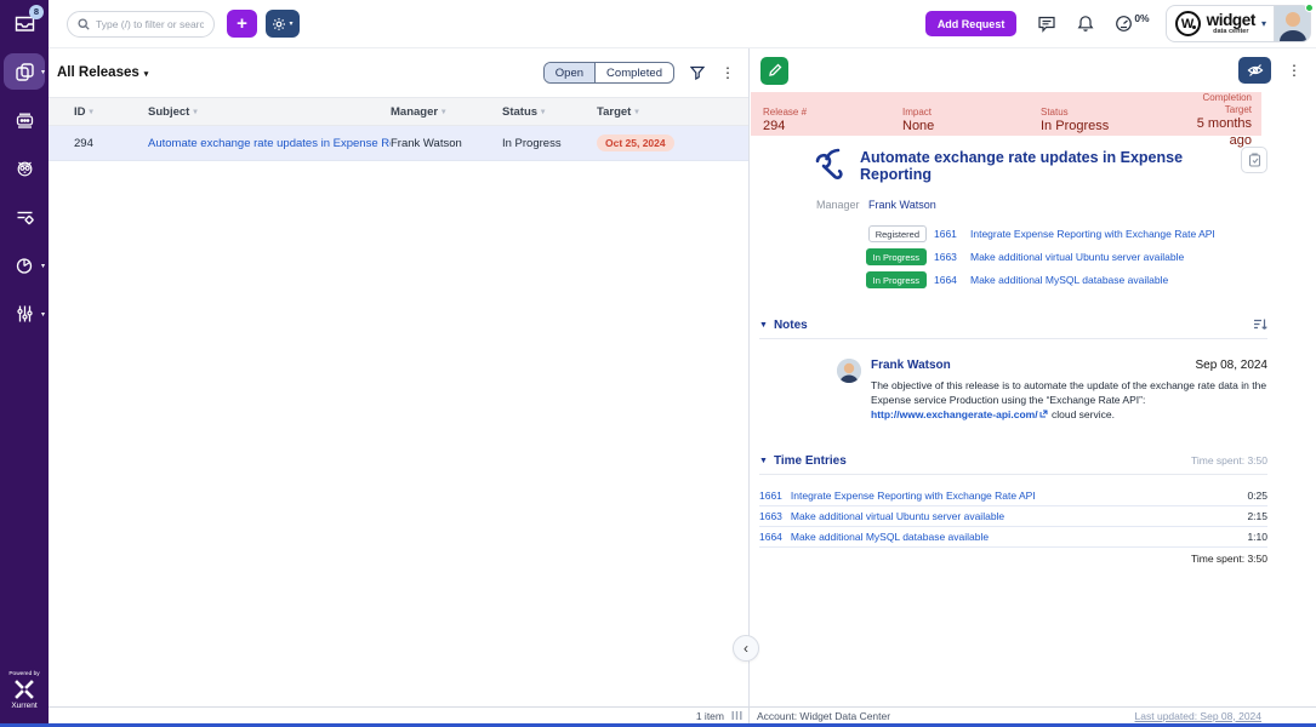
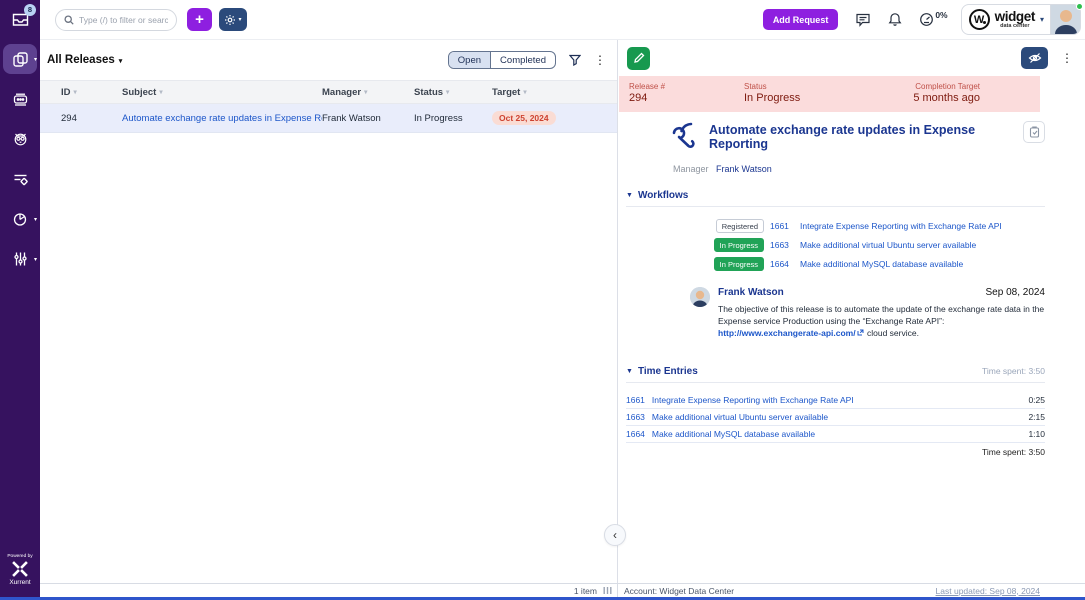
  8
  Type (/) to filter or searc
  +
  Add Request
  0%
  W
  widget
  ▾
  All Releases
  Open
  Completed
  ⋮
  ID
  Subject
  Manager
  Status
  Target
  294
  Automate exchange rate updates in Expense R
  Frank Watson
  In Progress
  Oct 25, 2024
  ‹
  ⋮
  Release #
  294
- Impact
- None
  Status
  In Progress
  Completion Target
  5 months ago
  Automate exchange rate updates in Expense Reporting
  Manager Frank Watson
+ Workflows
  Registered
  1661
  Integrate Expense Reporting with Exchange Rate API
  In Progress
  1663
  Make additional virtual Ubuntu server available
  In Progress
  1664
  Make additional MySQL database available
- Notes
  Frank Watson
  Sep 08, 2024
  The objective of this release is to automate the update of the exchange rate data in the Expense service Production using the “Exchange Rate API”:
  http://www.exchangerate-api.com/ cloud service.
  Time Entries
  Time spent: 3:50
  1661
  Integrate Expense Reporting with Exchange Rate API
  0:25
  1663
  Make additional virtual Ubuntu server available
  2:15
  1664
  Make additional MySQL database available
  1:10
  Time spent: 3:50
  1 item
  Account: Widget Data Center
  Last updated: Sep 08, 2024
